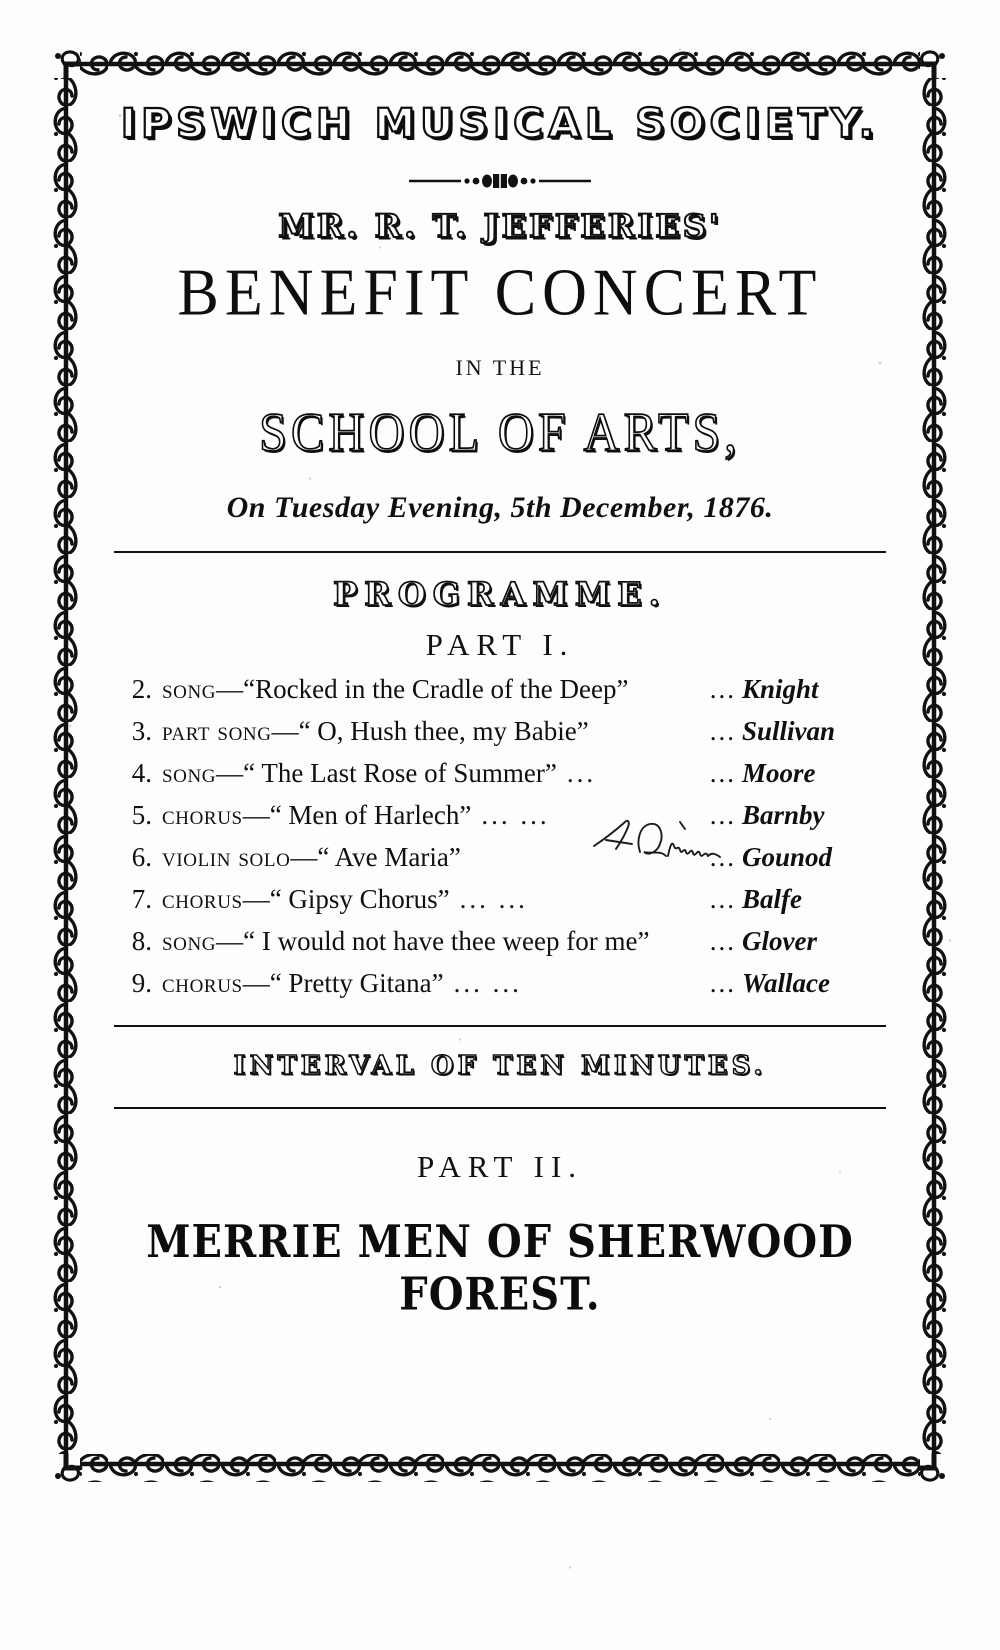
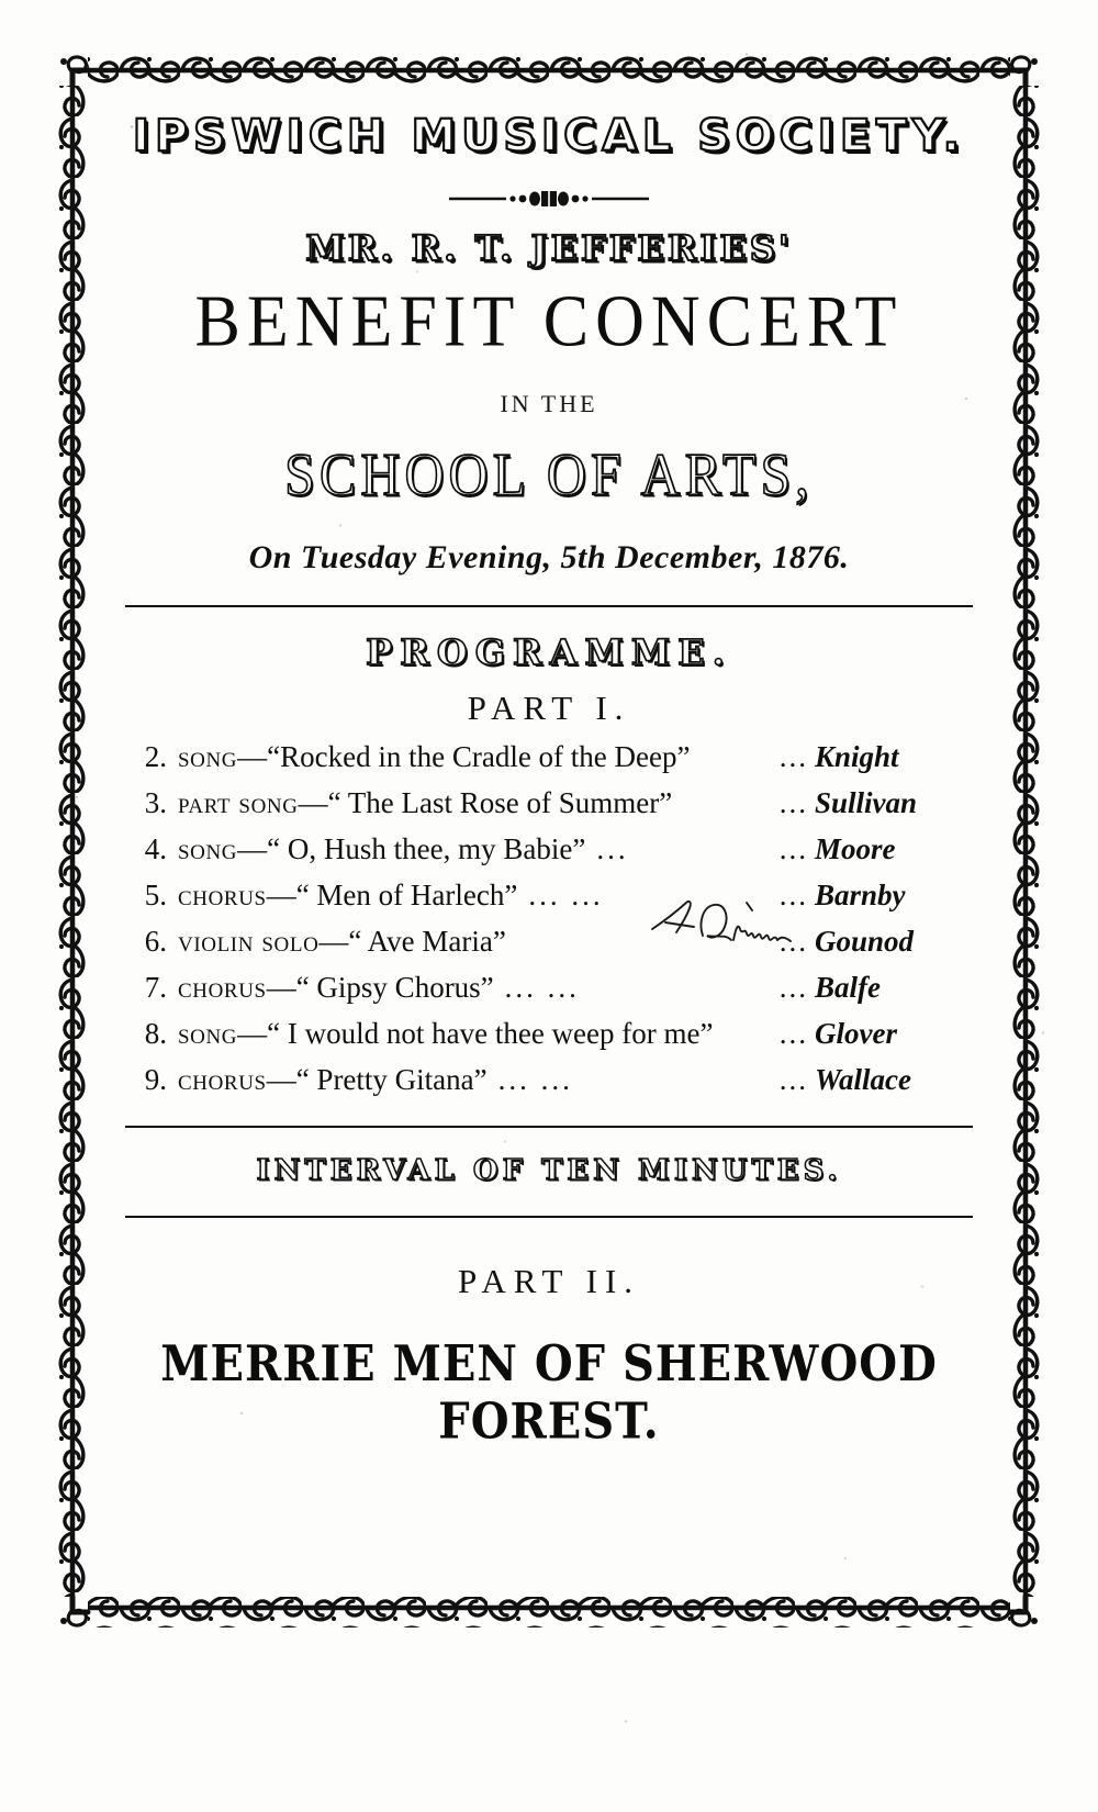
  IPSWICH MUSICAL SOCIETY.
  MR. R. T. JEFFERIES'
  BENEFIT CONCERT
  IN THE
  SCHOOL OF ARTS,
  On Tuesday Evening, 5th December, 1876.
  PROGRAMME.
  PART I.
  2.
  song—“Rocked in the Cradle of the Deep”
  ...
  Knight
  3.
- part song—“ O, Hush thee, my Babie”
+ part song—“ The Last Rose of Summer”
  ...
  Sullivan
  4.
- song—“ The Last Rose of Summer” ...
+ song—“ O, Hush thee, my Babie” ...
  ...
  Moore
  5.
  chorus—“ Men of Harlech” ... ...
  ...
  Barnby
  6.
  violin solo—“ Ave Maria”
  ...
  Gounod
  7.
  chorus—“ Gipsy Chorus” ... ...
  ...
  Balfe
  8.
  song—“ I would not have thee weep for me”
  ...
  Glover
  9.
  chorus—“ Pretty Gitana” ... ...
  ...
  Wallace
  INTERVAL OF TEN MINUTES.
  PART II.
  MERRIE MEN OF SHERWOOD FOREST.
